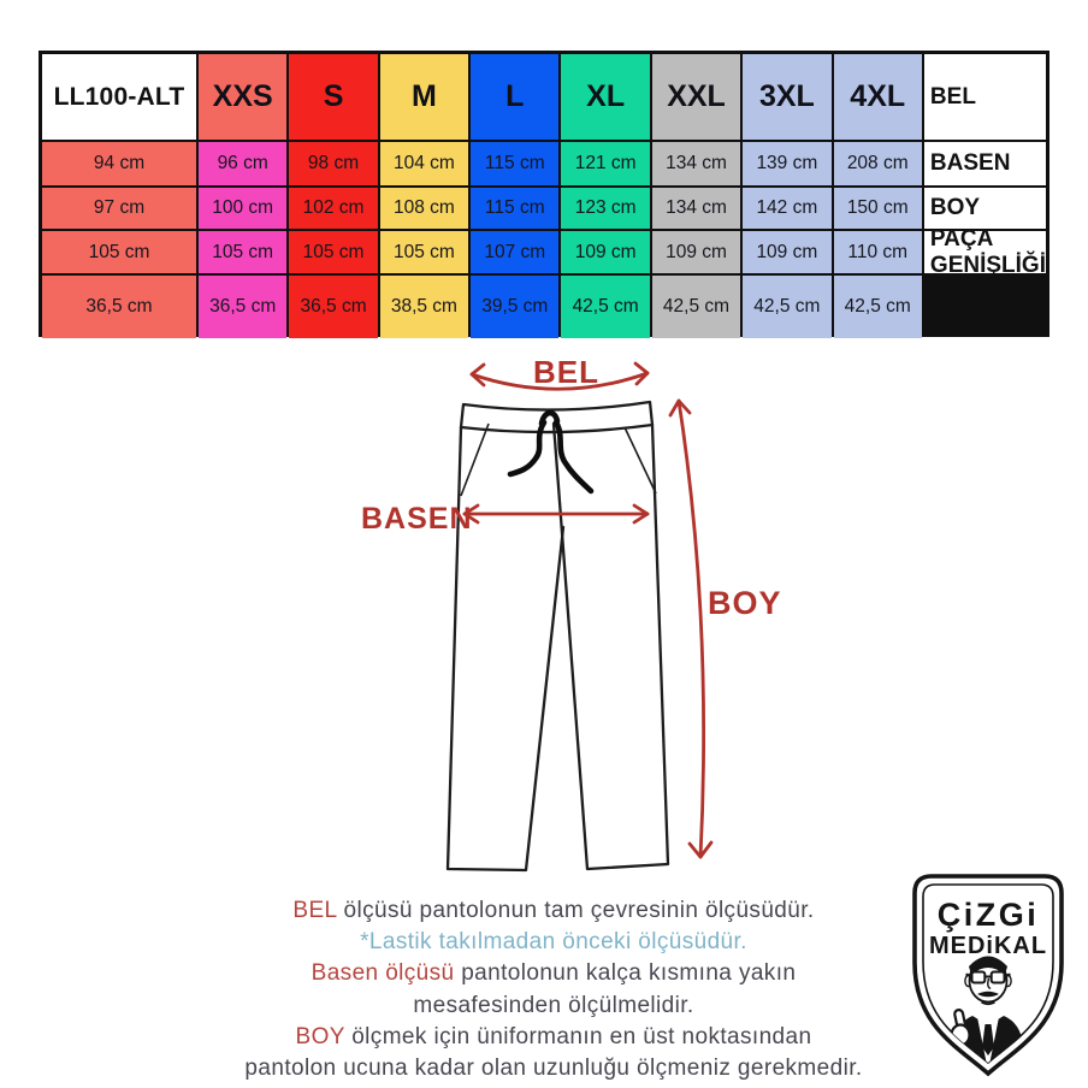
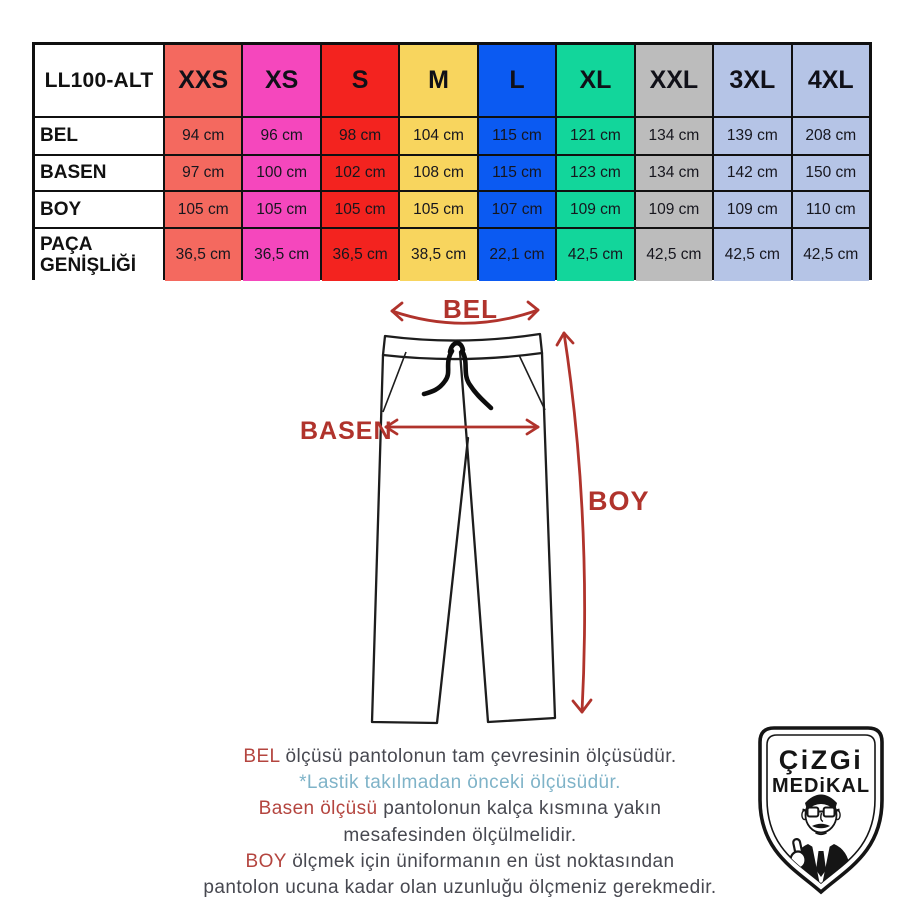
  LL100-ALT
  XXS
+ XS
  S
  M
  L
  XL
  XXL
  3XL
  4XL
  BEL
  94 cm
  96 cm
  98 cm
  104 cm
  115 cm
  121 cm
  134 cm
  139 cm
  208 cm
  BASEN
  97 cm
  100 cm
  102 cm
  108 cm
  115 cm
  123 cm
  134 cm
  142 cm
  150 cm
  BOY
  105 cm
  105 cm
  105 cm
  105 cm
  107 cm
  109 cm
  109 cm
  109 cm
  110 cm
  PAÇA GENİŞLİĞİ
  36,5 cm
  36,5 cm
  36,5 cm
  38,5 cm
- 39,5 cm
+ 22,1 cm
  42,5 cm
  42,5 cm
  42,5 cm
  42,5 cm
  BEL
  BASEN
  BOY
  BEL ölçüsü pantolonun tam çevresinin ölçüsüdür.
  *Lastik takılmadan önceki ölçüsüdür.
  Basen ölçüsü pantolonun kalça kısmına yakın
  mesafesinden ölçülmelidir.
  BOY ölçmek için üniformanın en üst noktasından
  pantolon ucuna kadar olan uzunluğu ölçmeniz gerekmedir.
  ÇiZGi
  MEDiKAL
